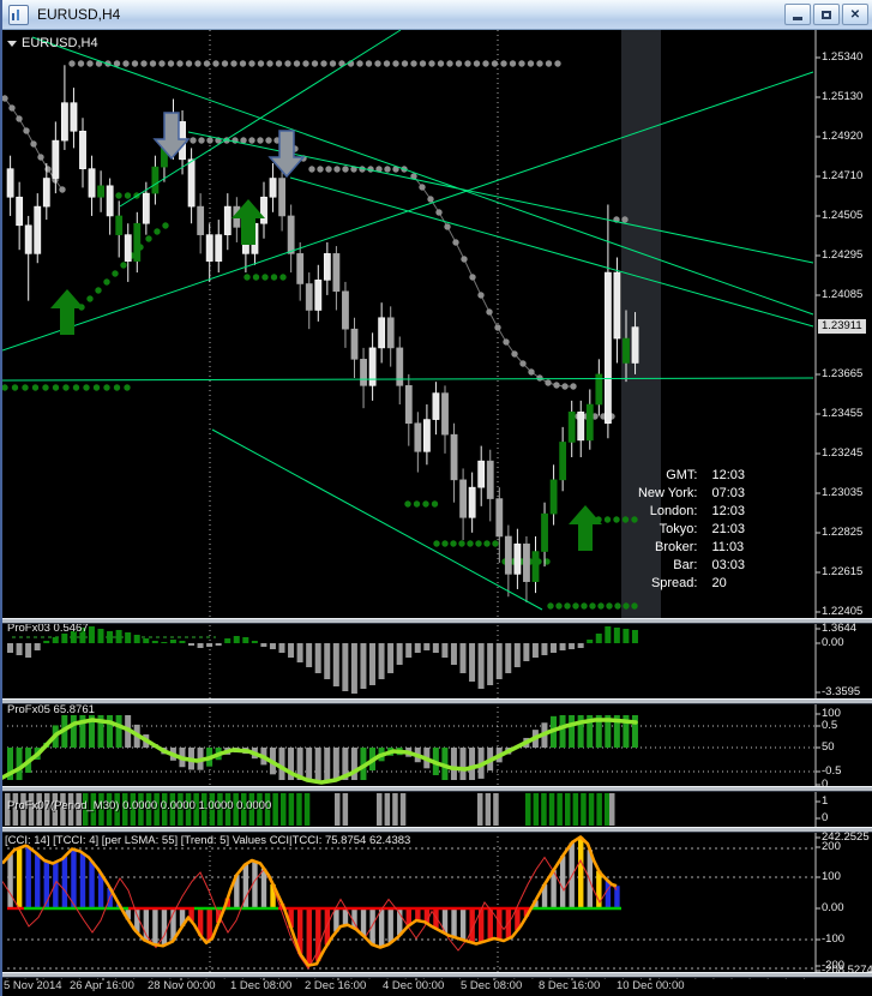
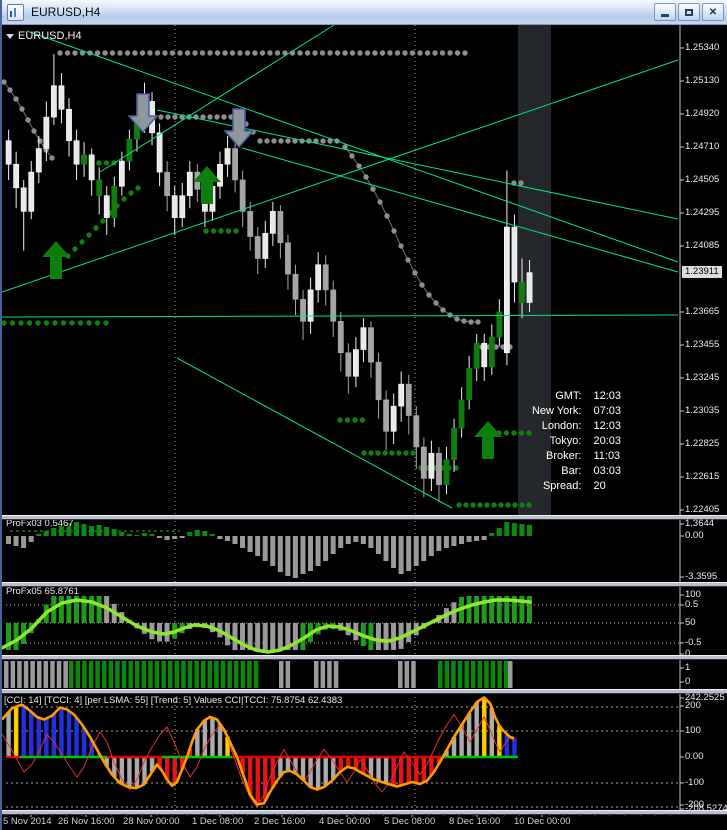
  EURUSD,H4
  ✕
  EURUSD,H4
  ProFx03 0.5467
  ProFx05 65.8761
- ProFx07(Period_M30) 0.0000 0.0000 1.0000 0.0000
  [CCI: 14] [TCCI: 4] [per LSMA: 55] [Trend: 5] Values CCI|TCCI: 75.8754 62.4383
  GMT:
  12:03
  New York:
  07:03
  London:
  12:03
  Tokyo:
- 21:03
+ 20:03
  Broker:
  11:03
  Bar:
  03:03
  Spread:
  20
  1.25340
  1.25130
  1.24920
  1.24710
  1.24505
  1.24295
  1.24085
  1.23665
  1.23455
  1.23245
  1.23035
  1.22825
  1.22615
  1.22405
  1.3644
  0.00
  -3.3595
  100
  0.5
  50
  -0.5
  0
  1
  0
  242.2525
  200
  100
  0.00
  -100
  -200
  -208.5274
  1.23911
  5 Nov 2014
- 26 Apr 16:00
+ 26 Nov 16:00
  28 Nov 00:00
  1 Dec 08:00
  2 Dec 16:00
  4 Dec 00:00
  5 Dec 08:00
  8 Dec 16:00
  10 Dec 00:00
